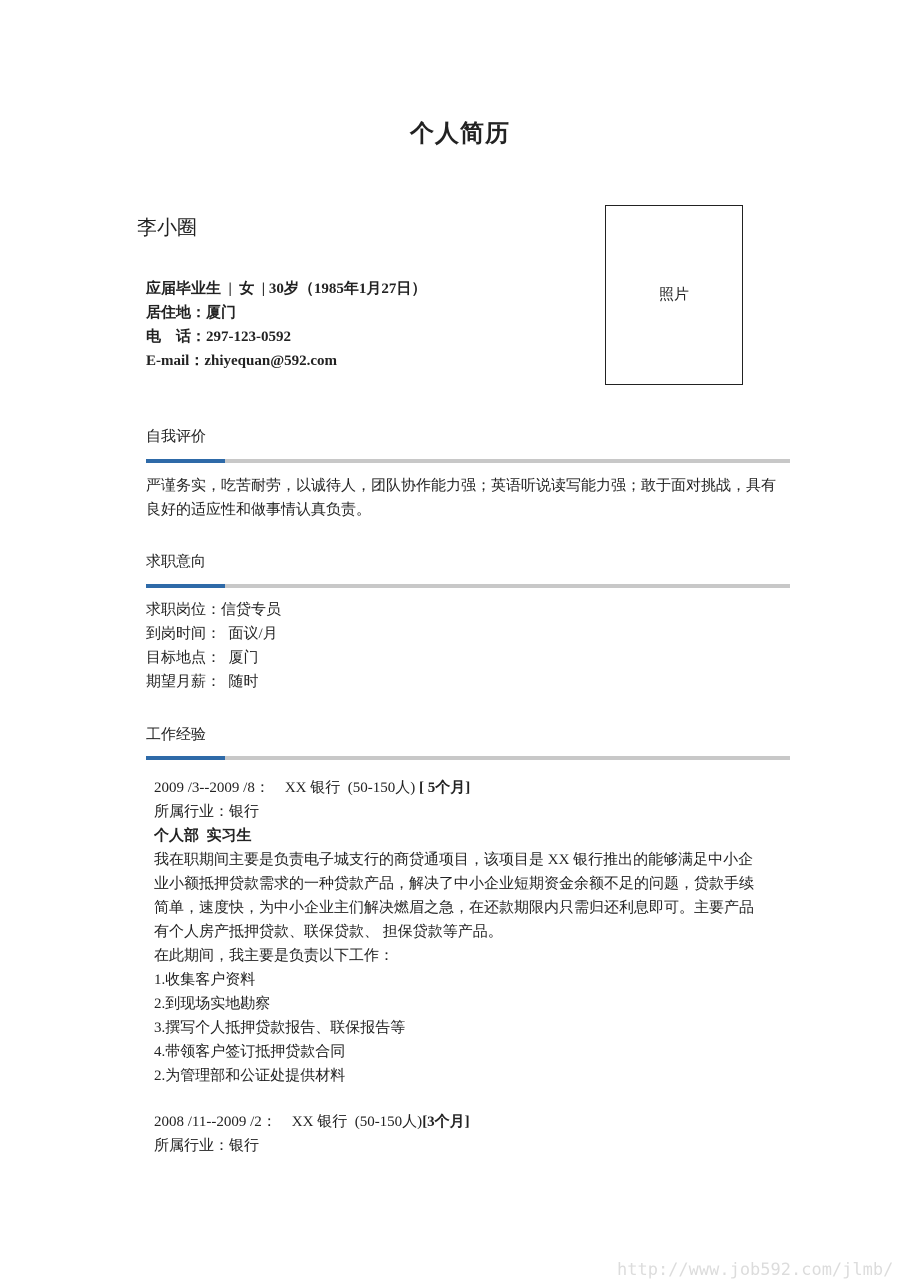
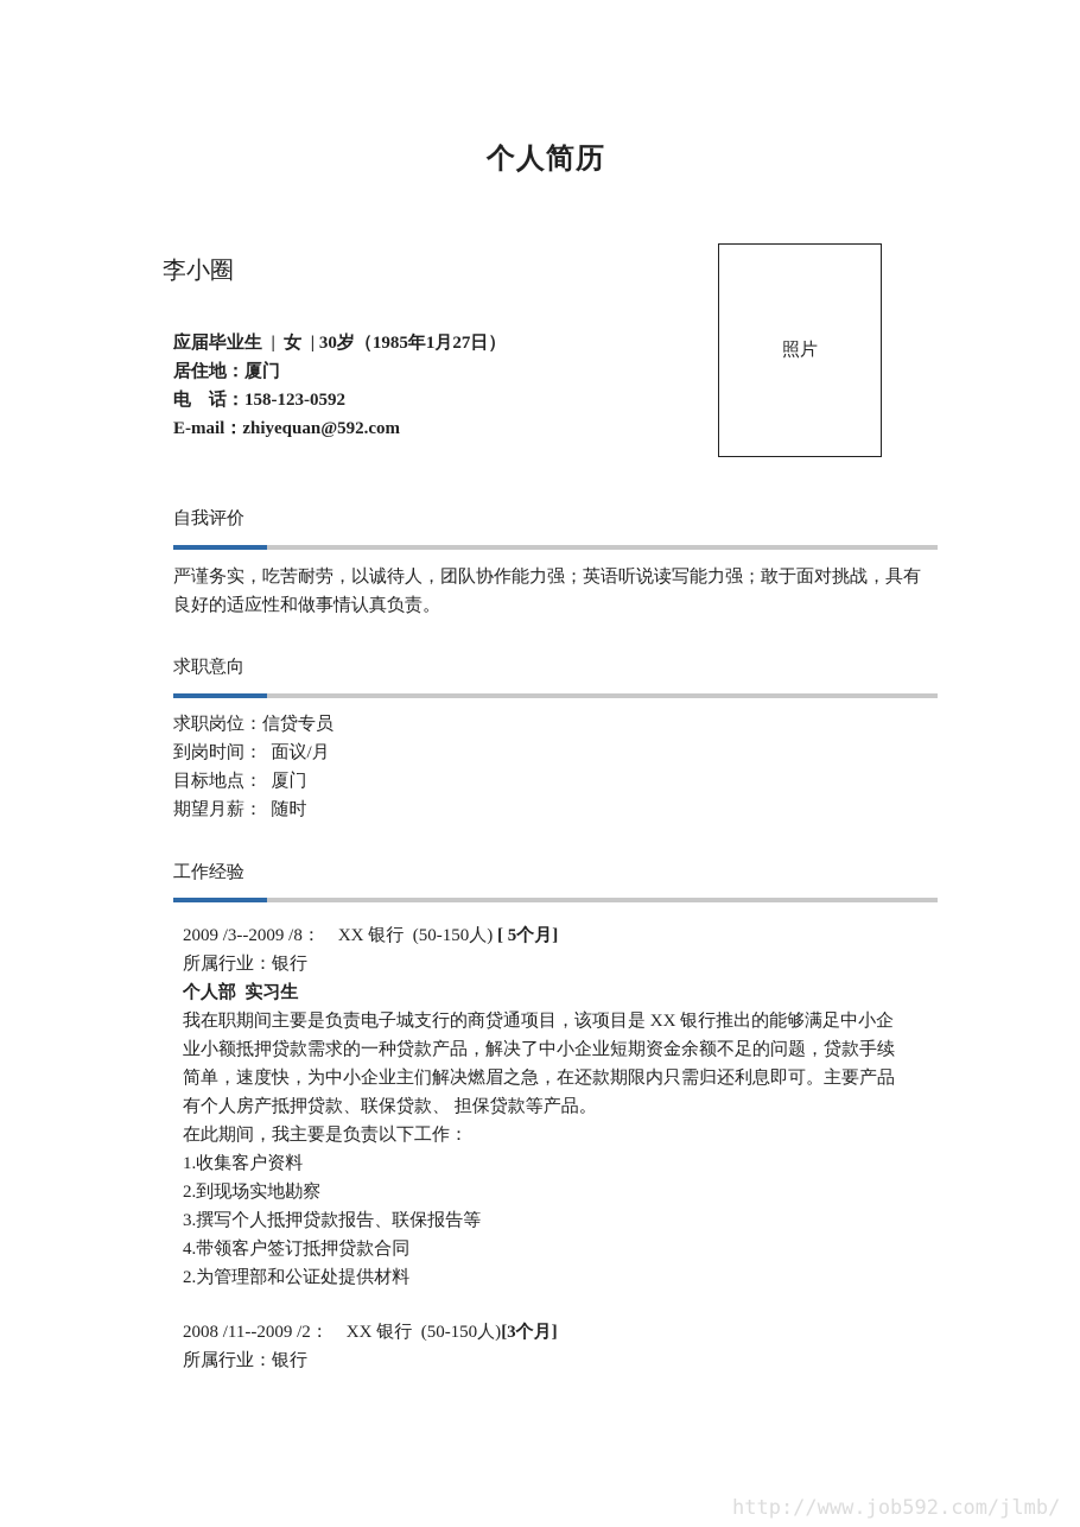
  个人简历
  李小圈
  应届毕业生 | 女 | 30岁（1985年1月27日）
  居住地：厦门
- 电 话：297-123-0592
+ 电 话：158-123-0592
  E-mail：zhiyequan@592.com
  照片
  自我评价
  严谨务实，吃苦耐劳，以诚待人，团队协作能力强；英语听说读写能力强；敢于面对挑战，具有良好的适应性和做事情认真负责。
  求职意向
  求职岗位：信贷专员
  到岗时间： 面议/月
  目标地点： 厦门
  期望月薪： 随时
  工作经验
  2009 /3--2009 /8： XX 银行 (50-150人) [ 5个月]
  所属行业：银行
  个人部 实习生
  我在职期间主要是负责电子城支行的商贷通项目，该项目是 XX 银行推出的能够满足中小企
  业小额抵押贷款需求的一种贷款产品，解决了中小企业短期资金余额不足的问题，贷款手续
  简单，速度快，为中小企业主们解决燃眉之急，在还款期限内只需归还利息即可。主要产品
  有个人房产抵押贷款、联保贷款、 担保贷款等产品。
  在此期间，我主要是负责以下工作：
  1.收集客户资料
  2.到现场实地勘察
  3.撰写个人抵押贷款报告、联保报告等
  4.带领客户签订抵押贷款合同
  2.为管理部和公证处提供材料
  2008 /11--2009 /2： XX 银行 (50-150人)[3个月]
  所属行业：银行
  http://www.job592.com/jlmb/
